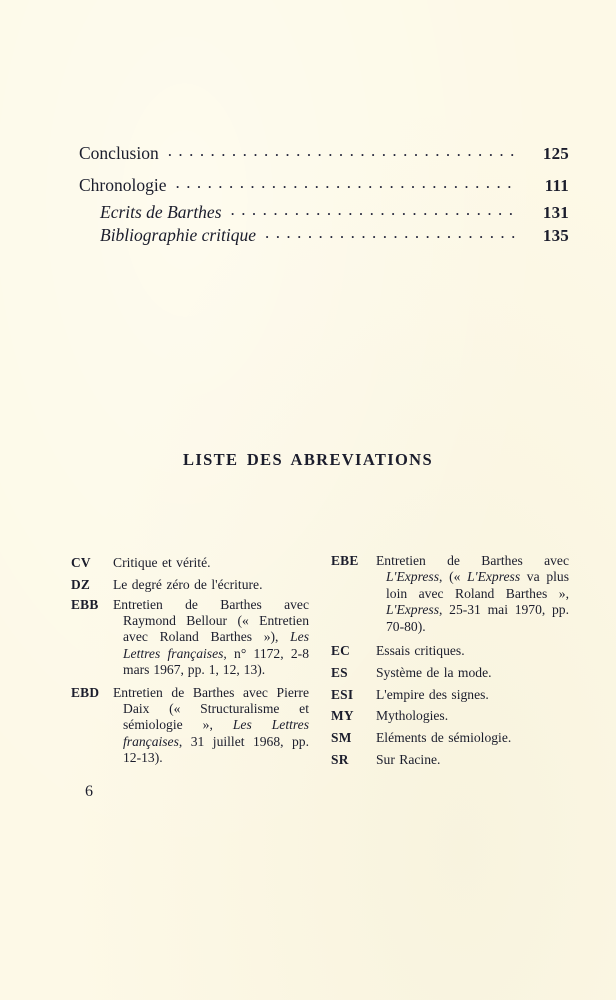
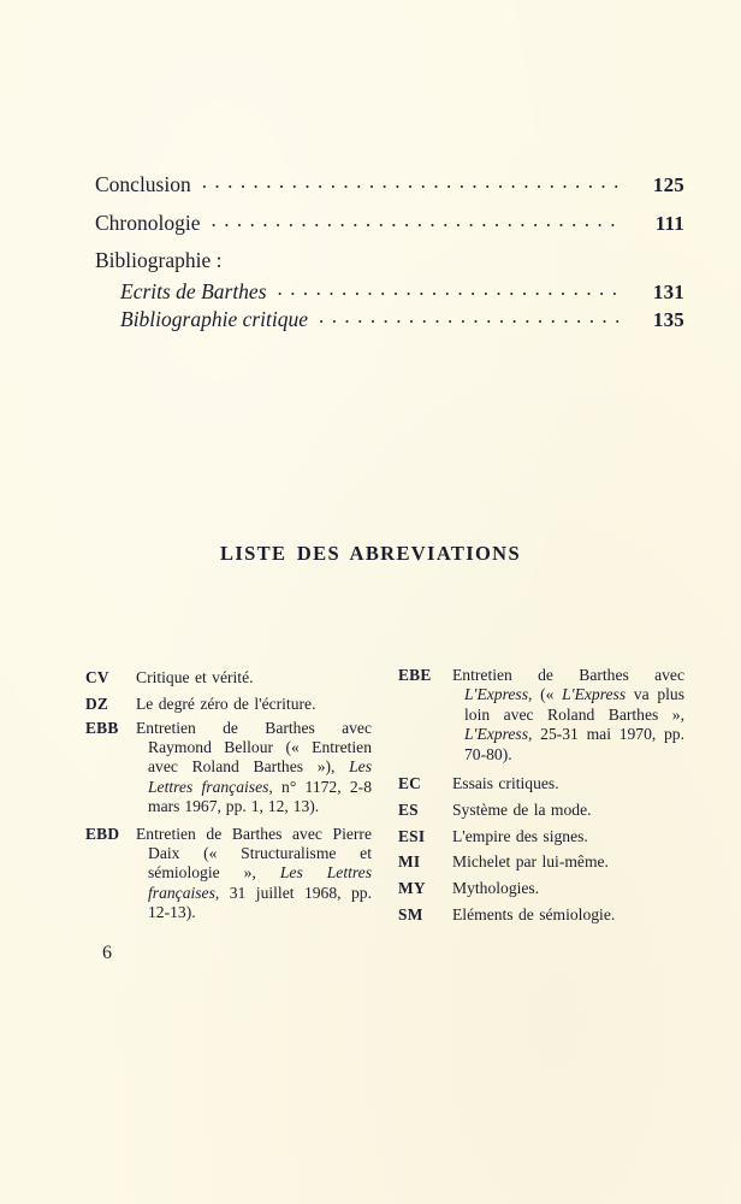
  Conclusion
  125
  Chronologie
  111
+ Bibliographie :
  Ecrits de Barthes
  131
  Bibliographie critique
  135
  LISTE DES ABREVIATIONS
  CV
  Critique et vérité.
  DZ
  Le degré zéro de l'écriture.
  EBB
  Entretien de Barthes avec Raymond Bellour (« Entretien avec Roland Barthes »), Les Lettres françaises, n° 1172, 2-8 mars 1967, pp. 1, 12, 13).
  EBD
  Entretien de Barthes avec Pierre Daix (« Structuralisme et sémiologie », Les Lettres françaises, 31 juillet 1968, pp. 12-13).
  EBE
  Entretien de Barthes avec L'Express, (« L'Express va plus loin avec Roland Barthes », L'Express, 25-31 mai 1970, pp. 70-80).
  EC
  Essais critiques.
  ES
  Système de la mode.
  ESI
  L'empire des signes.
+ MI
+ Michelet par lui-même.
  MY
  Mythologies.
  SM
  Eléments de sémiologie.
- SR
- Sur Racine.
  6
